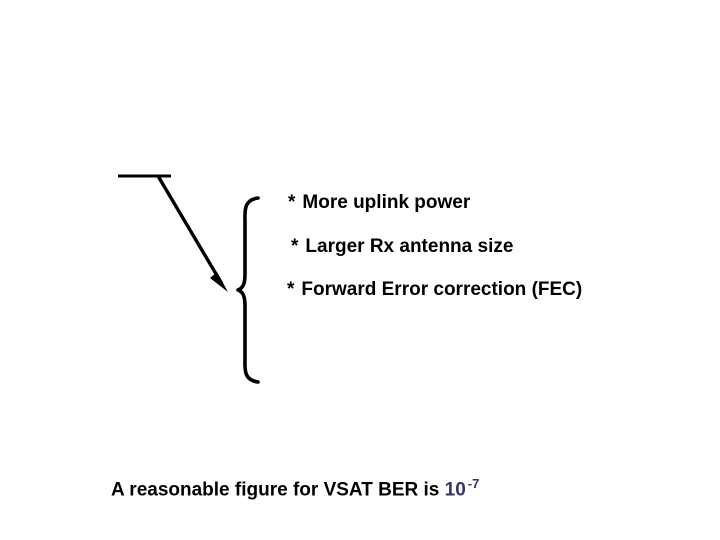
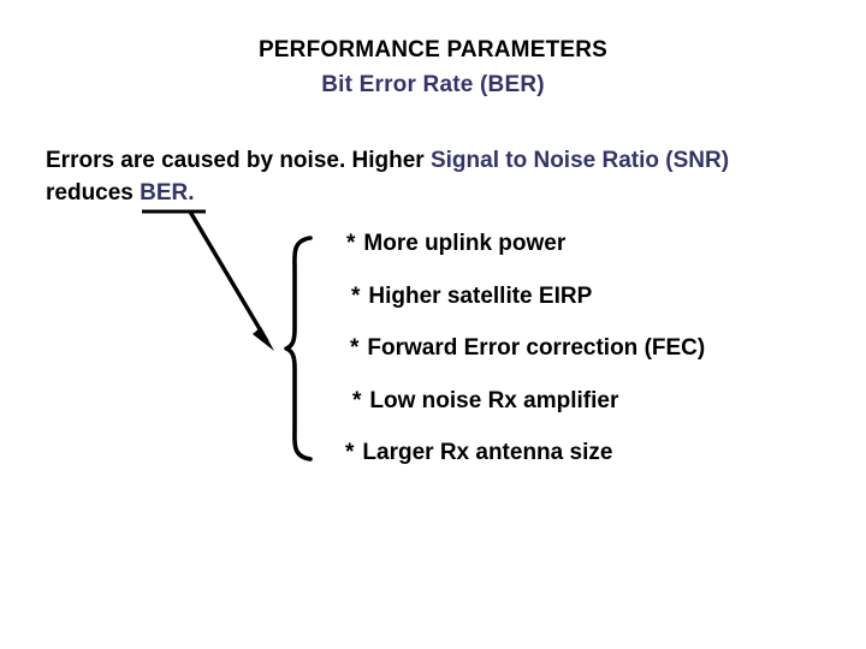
+ PERFORMANCE PARAMETERS
+ Bit Error Rate (BER)
+ Errors are caused by noise. Higher Signal to Noise Ratio (SNR) reduces BER.
  * More uplink power
+ * Higher satellite EIRP
- * Larger Rx antenna size
+ * Forward Error correction (FEC)
+ * Low noise Rx amplifier
- * Forward Error correction (FEC)
+ * Larger Rx antenna size
- A reasonable figure for VSAT BER is 10 -7
